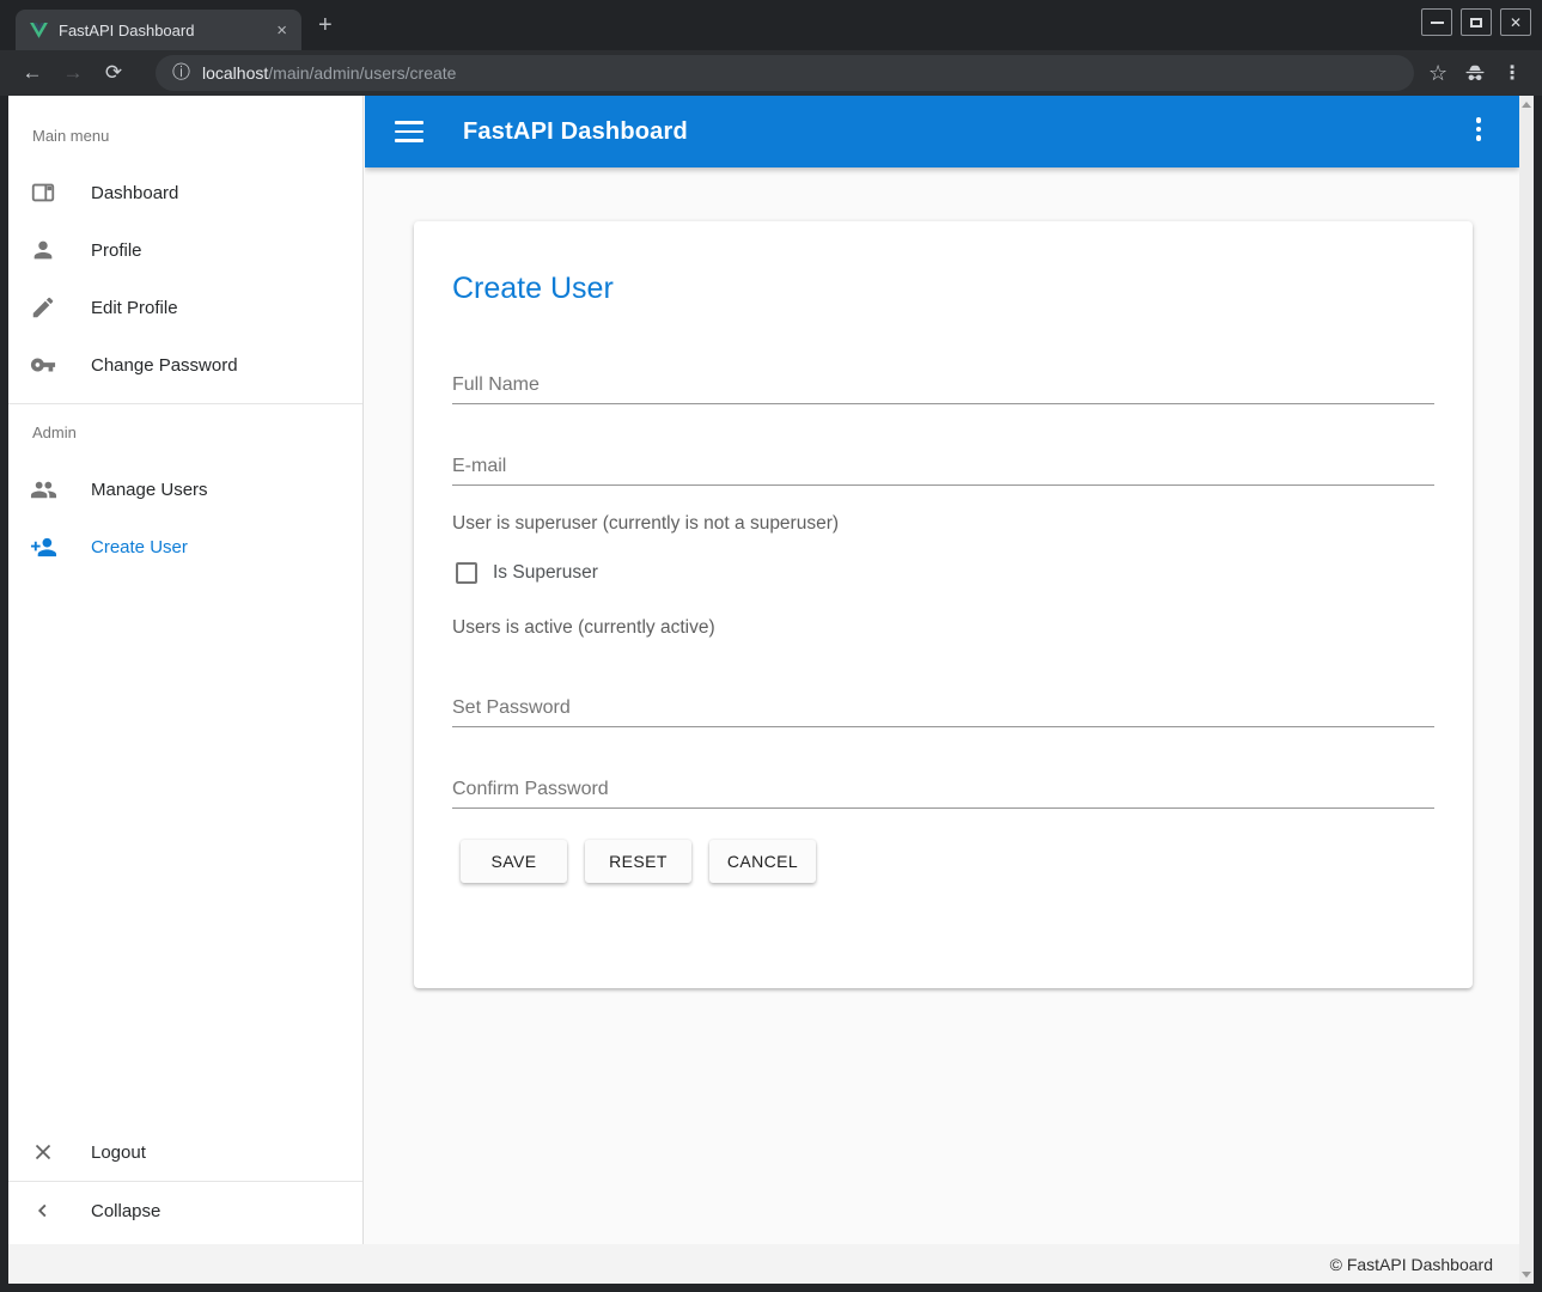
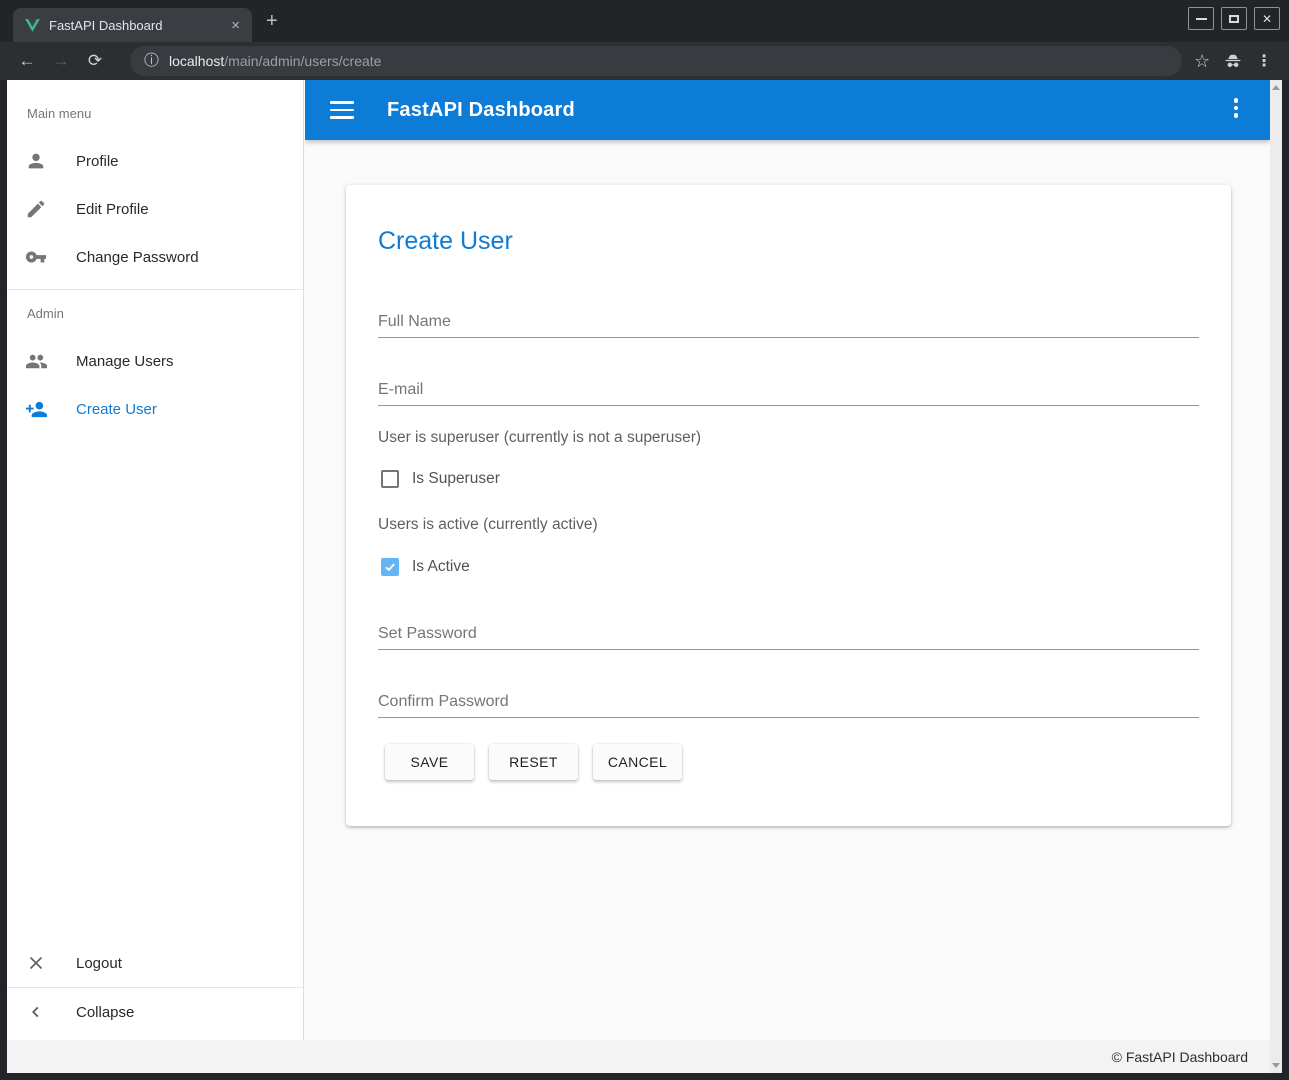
  FastAPI Dashboard
  ×
  +
  ✕
  ←
  →
  ⟳
  ⓘ
  localhost/main/admin/users/create
  ☆
  ⋮
  Main menu
- Dashboard
  Profile
  Edit Profile
  Change Password
  Admin
  Manage Users
  Create User
  Logout
  Collapse
  FastAPI Dashboard
  Create User
  Full Name
  E-mail
  User is superuser (currently is not a superuser)
  Is Superuser
  Users is active (currently active)
+ Is Active
  Set Password
  Confirm Password
  SAVE
  RESET
  CANCEL
  © FastAPI Dashboard
